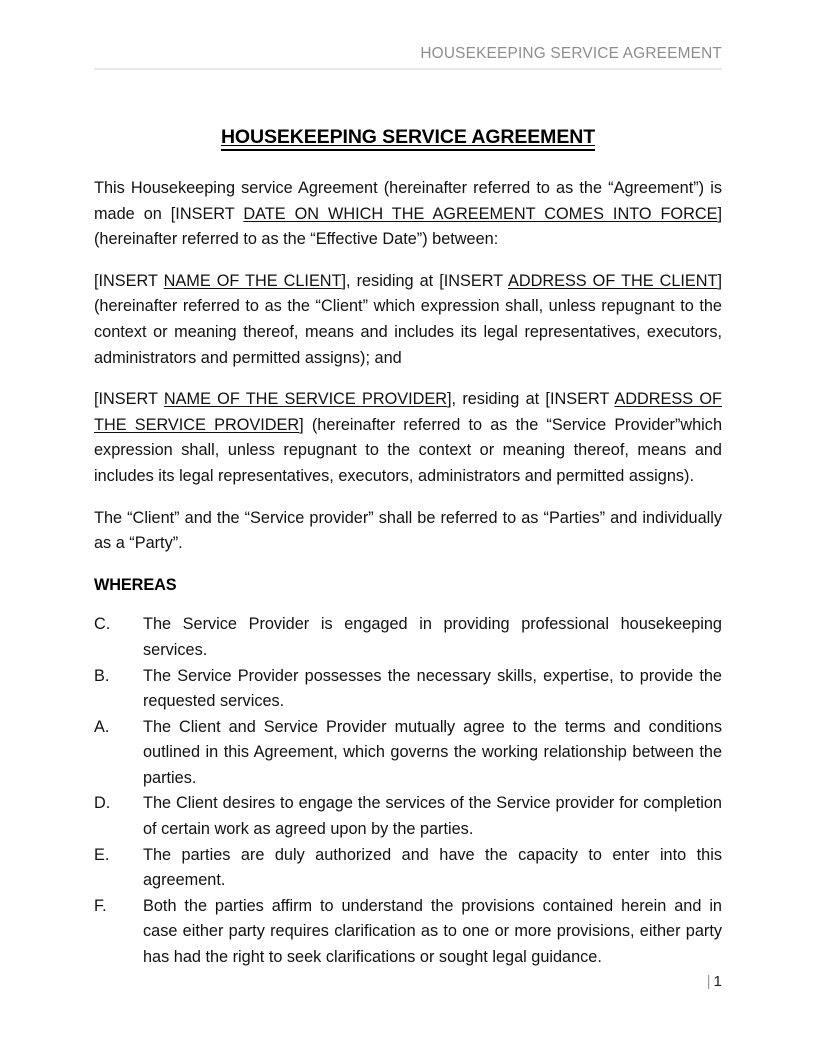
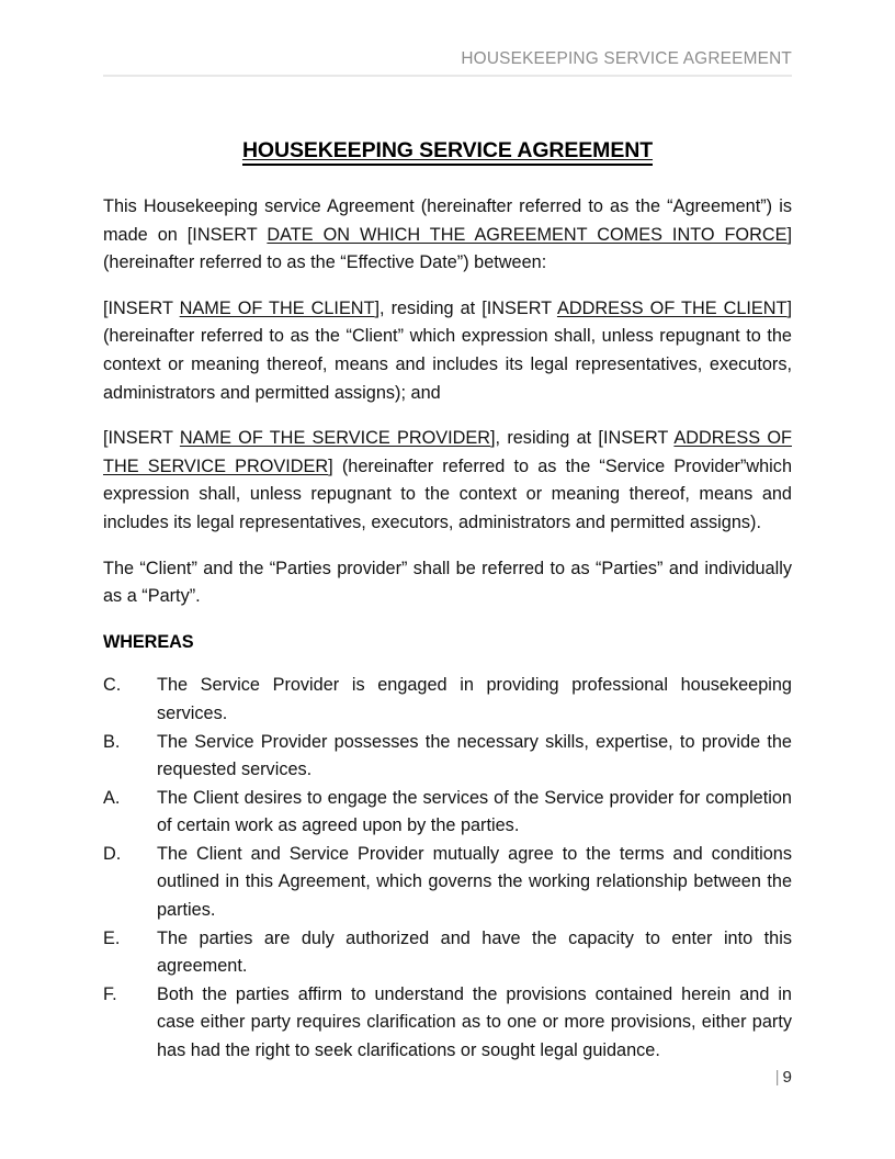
  HOUSEKEEPING SERVICE AGREEMENT
  HOUSEKEEPING SERVICE AGREEMENT
  This Housekeeping service Agreement (hereinafter referred to as the “Agreement”) is made on [INSERT DATE ON WHICH THE AGREEMENT COMES INTO FORCE] (hereinafter referred to as the “Effective Date”) between:
  [INSERT NAME OF THE CLIENT], residing at [INSERT ADDRESS OF THE CLIENT] (hereinafter referred to as the “Client” which expression shall, unless repugnant to the context or meaning thereof, means and includes its legal representatives, executors, administrators and permitted assigns); and
  [INSERT NAME OF THE SERVICE PROVIDER], residing at [INSERT ADDRESS OF THE SERVICE PROVIDER] (hereinafter referred to as the “Service Provider”which expression shall, unless repugnant to the context or meaning thereof, means and includes its legal representatives, executors, administrators and permitted assigns).
- The “Client” and the “Service provider” shall be referred to as “Parties” and individually as a “Party”.
+ The “Client” and the “Parties provider” shall be referred to as “Parties” and individually as a “Party”.
  WHEREAS
  C.
  The Service Provider is engaged in providing professional housekeeping services.
  B.
  The Service Provider possesses the necessary skills, expertise, to provide the requested services.
  A.
- The Client and Service Provider mutually agree to the terms and conditions outlined in this Agreement, which governs the working relationship between the parties.
+ The Client desires to engage the services of the Service provider for completion of certain work as agreed upon by the parties.
  D.
- The Client desires to engage the services of the Service provider for completion of certain work as agreed upon by the parties.
+ The Client and Service Provider mutually agree to the terms and conditions outlined in this Agreement, which governs the working relationship between the parties.
  E.
  The parties are duly authorized and have the capacity to enter into this agreement.
  F.
  Both the parties affirm to understand the provisions contained herein and in case either party requires clarification as to one or more provisions, either party has had the right to seek clarifications or sought legal guidance.
- | 1
+ | 9
